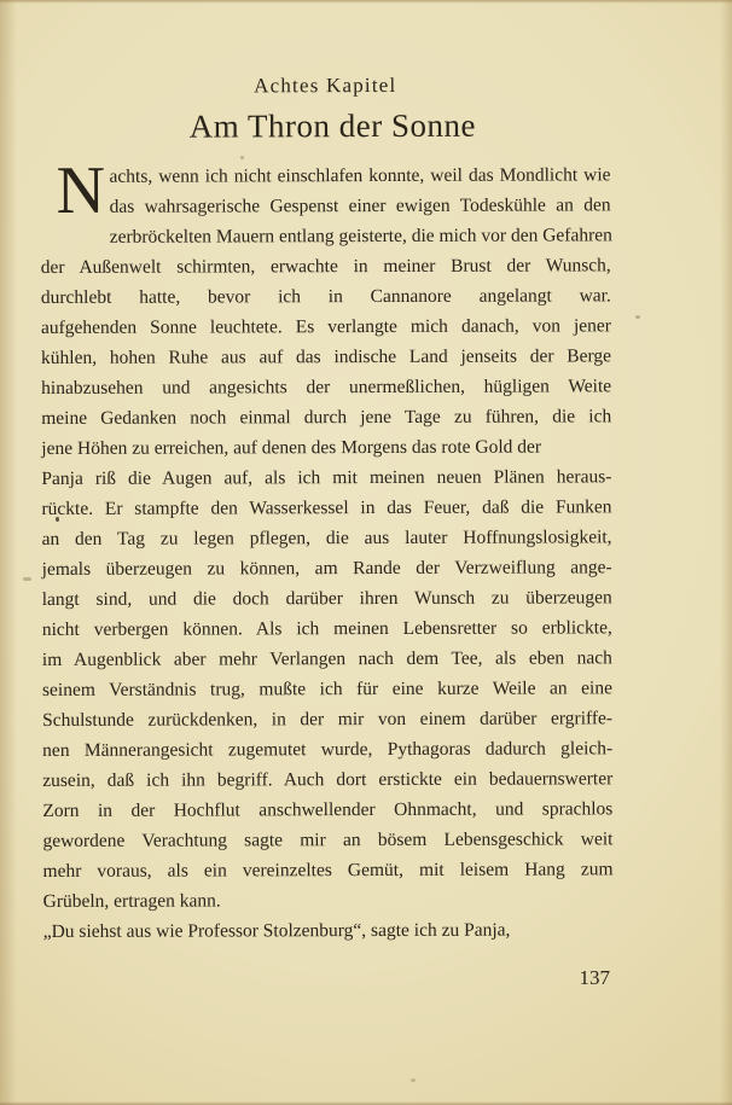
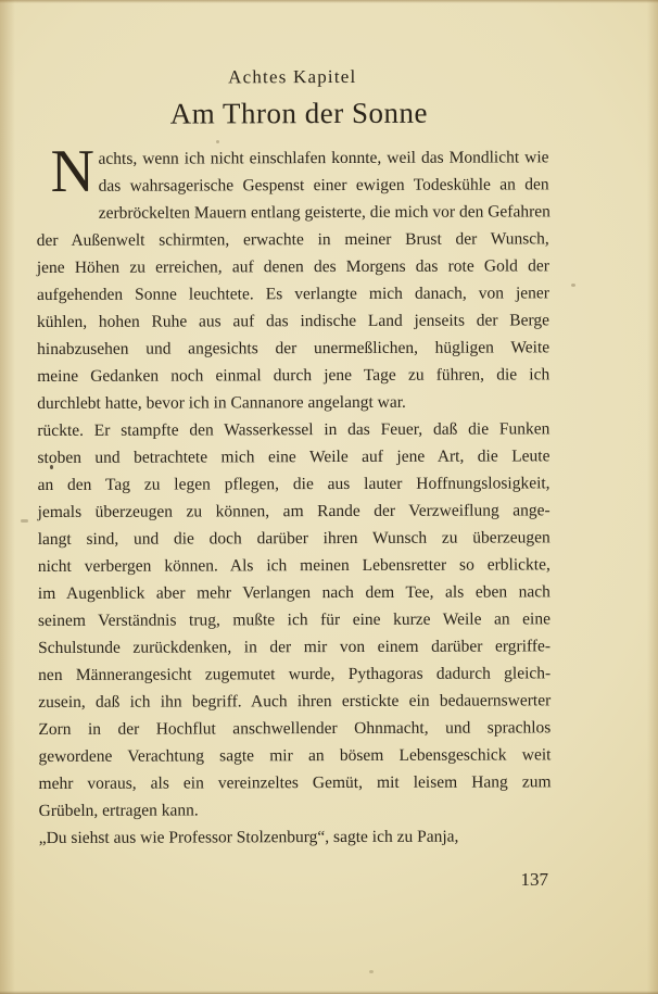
  Achtes Kapitel
  Am Thron der Sonne
  N
  achts, wenn ich nicht einschlafen konnte, weil das Mondlicht wie
  das wahrsagerische Gespenst einer ewigen Todeskühle an den
  zerbröckelten Mauern entlang geisterte, die mich vor den Gefahren
  der Außenwelt schirmten, erwachte in meiner Brust der Wunsch,
- durchlebt hatte, bevor ich in Cannanore angelangt war.
+ jene Höhen zu erreichen, auf denen des Morgens das rote Gold der
  aufgehenden Sonne leuchtete. Es verlangte mich danach, von jener
  kühlen, hohen Ruhe aus auf das indische Land jenseits der Berge
  hinabzusehen und angesichts der unermeßlichen, hügligen Weite
  meine Gedanken noch einmal durch jene Tage zu führen, die ich
- jene Höhen zu erreichen, auf denen des Morgens das rote Gold der
+ durchlebt hatte, bevor ich in Cannanore angelangt war.
- Panja riß die Augen auf, als ich mit meinen neuen Plänen heraus-
  rückte. Er stampfte den Wasserkessel in das Feuer, daß die Funken
+ stoben und betrachtete mich eine Weile auf jene Art, die Leute
  an den Tag zu legen pflegen, die aus lauter Hoffnungslosigkeit,
  jemals überzeugen zu können, am Rande der Verzweiflung ange-
  langt sind, und die doch darüber ihren Wunsch zu überzeugen
  nicht verbergen können. Als ich meinen Lebensretter so erblickte,
  im Augenblick aber mehr Verlangen nach dem Tee, als eben nach
  seinem Verständnis trug, mußte ich für eine kurze Weile an eine
  Schulstunde zurückdenken, in der mir von einem darüber ergriffe-
  nen Männerangesicht zugemutet wurde, Pythagoras dadurch gleich-
- zusein, daß ich ihn begriff. Auch dort erstickte ein bedauernswerter
+ zusein, daß ich ihn begriff. Auch ihren erstickte ein bedauernswerter
  Zorn in der Hochflut anschwellender Ohnmacht, und sprachlos
  gewordene Verachtung sagte mir an bösem Lebensgeschick weit
  mehr voraus, als ein vereinzeltes Gemüt, mit leisem Hang zum
  Grübeln, ertragen kann.
  „Du siehst aus wie Professor Stolzenburg“, sagte ich zu Panja,
  137
